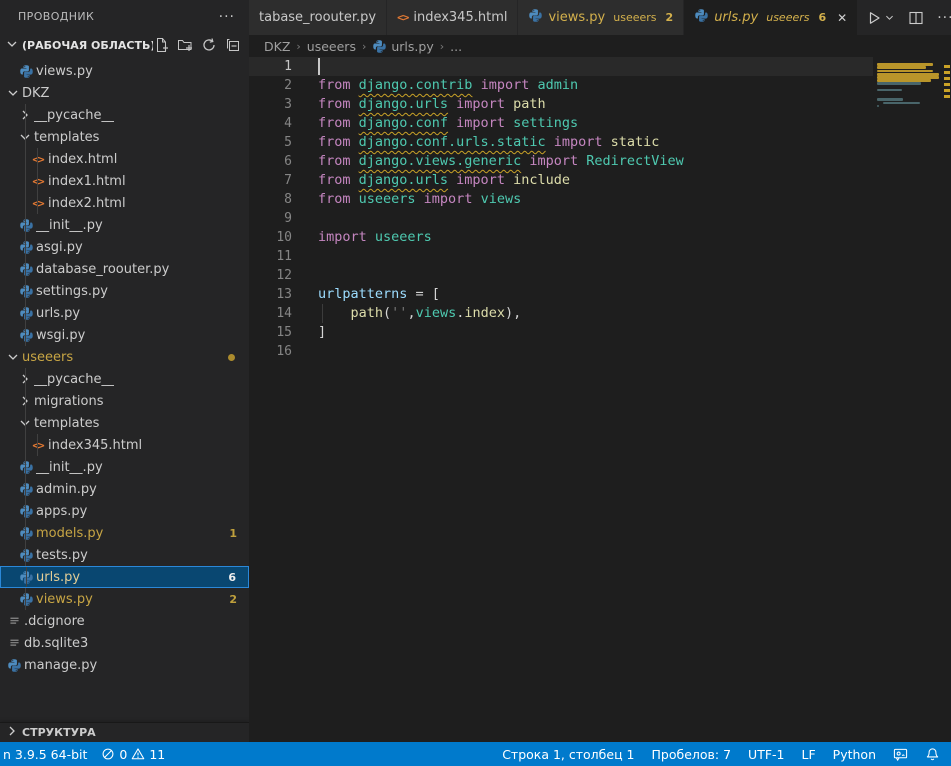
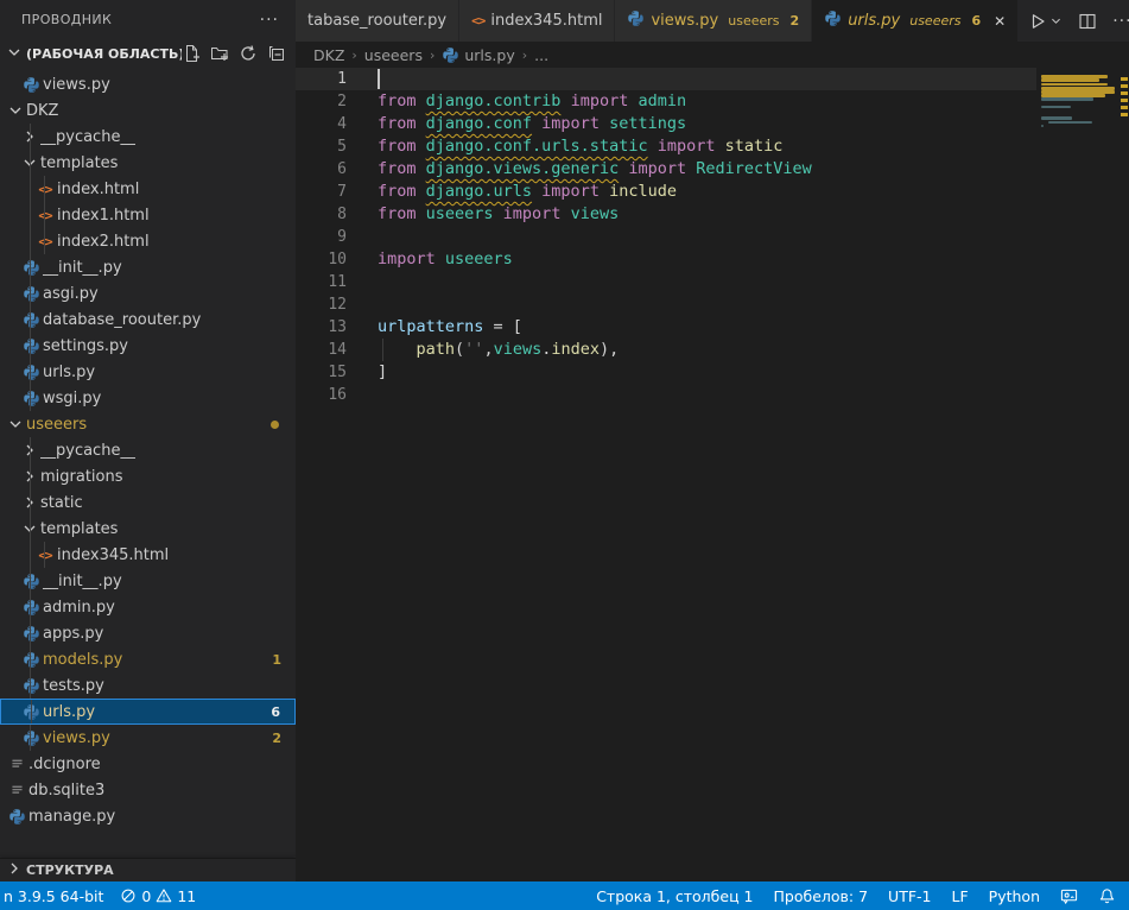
  ПРОВОДНИК
  ···
  (РАБОЧАЯ ОБЛАСТЬ)
  views.py
  DKZ
  __pycache__
  templates
  <>
  index.html
  <>
  index1.html
  <>
  index2.html
  __init__.py
  asgi.py
  database_roouter.py
  settings.py
  urls.py
  wsgi.py
  useeers
  __pycache__
  migrations
+ static
  templates
  <>
  index345.html
  __init__.py
  admin.py
  apps.py
  models.py
  1
  tests.py
  urls.py
  6
  views.py
  2
  .dcignore
  db.sqlite3
  manage.py
  СТРУКТУРА
  tabase_roouter.py
  <>
  index345.html
  views.py
  useeers
  2
  urls.py
  useeers
  6
  ✕
  DKZ
  ›
  useeers
  ›
  urls.py
  ›
  ...
  1
  2
  from django.contrib import admin
- 3
- from django.urls import path
  4
  from django.conf import settings
  5
  from django.conf.urls.static import static
  6
  from django.views.generic import RedirectView
  7
  from django.urls import include
  8
  from useeers import views
  9
  10
  import useeers
  11
  12
  13
  urlpatterns = [
  14
  path('',views.index),
  15
  ]
  16
  n 3.9.5 64-bit
  0
  11
  Строка 1, столбец 1
  Пробелов: 7
  UTF-1
  LF
  Python
